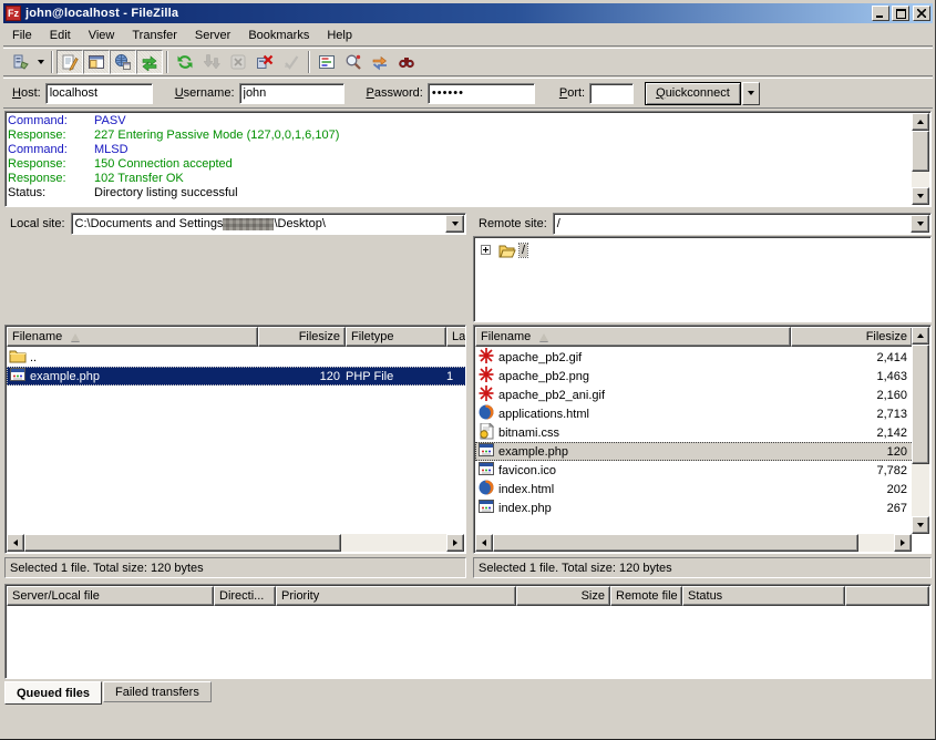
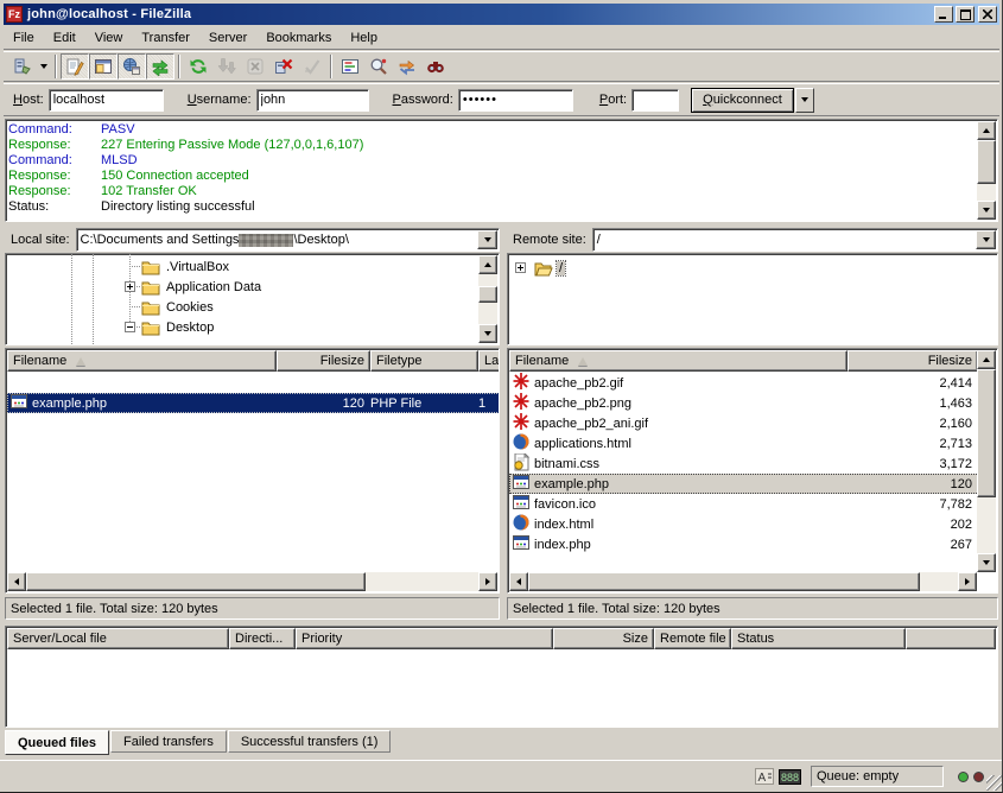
  Fz
  john@localhost - FileZilla
  File
  Edit
  View
  Transfer
  Server
  Bookmarks
  Help
  Host:
  localhost
  Username:
  john
  Password:
  ••••••
  Port:
  Quickconnect
  Command:
  PASV
  Response:
  227 Entering Passive Mode (127,0,0,1,6,107)
  Command:
  MLSD
  Response:
  150 Connection accepted
  Response:
  102 Transfer OK
  Status:
  Directory listing successful
  Local site:
  C:\Documents and Settings \Desktop\
  Remote site:
  /
+ .VirtualBox
+ Application Data
+ Cookies
+ Desktop
  /
  Filename
  Filesize
  Filetype
- ..
  example.php
  120
  PHP File
  1
  Filename
  Filesize
  apache_pb2.gif
  2,414
  apache_pb2.png
  1,463
  apache_pb2_ani.gif
  2,160
  applications.html
  2,713
  bitnami.css
- 2,142
+ 3,172
  example.php
  120
  favicon.ico
  7,782
  index.html
  202
  index.php
  267
  Selected 1 file. Total size: 120 bytes
  Selected 1 file. Total size: 120 bytes
  Server/Local file
  Directi...
  Priority
  Size
  Remote file
  Status
  Queued files
  Failed transfers
+ Successful transfers (1)
+ A
+ 888
+ Queue: empty
